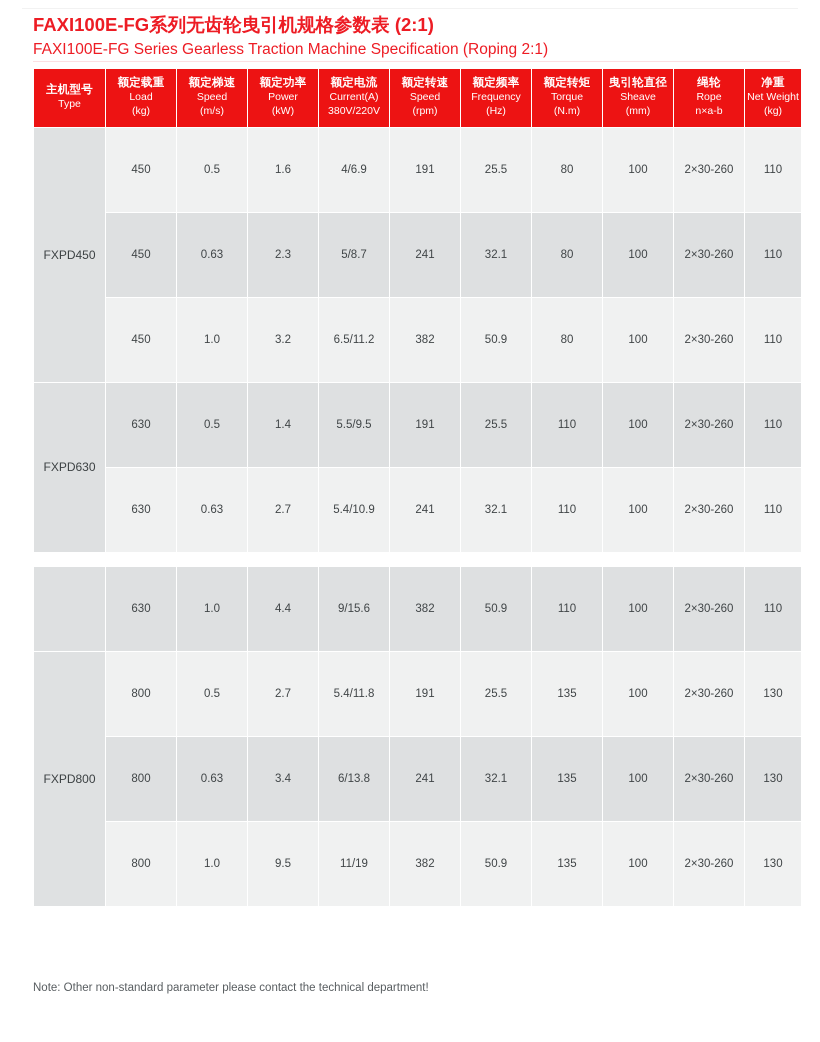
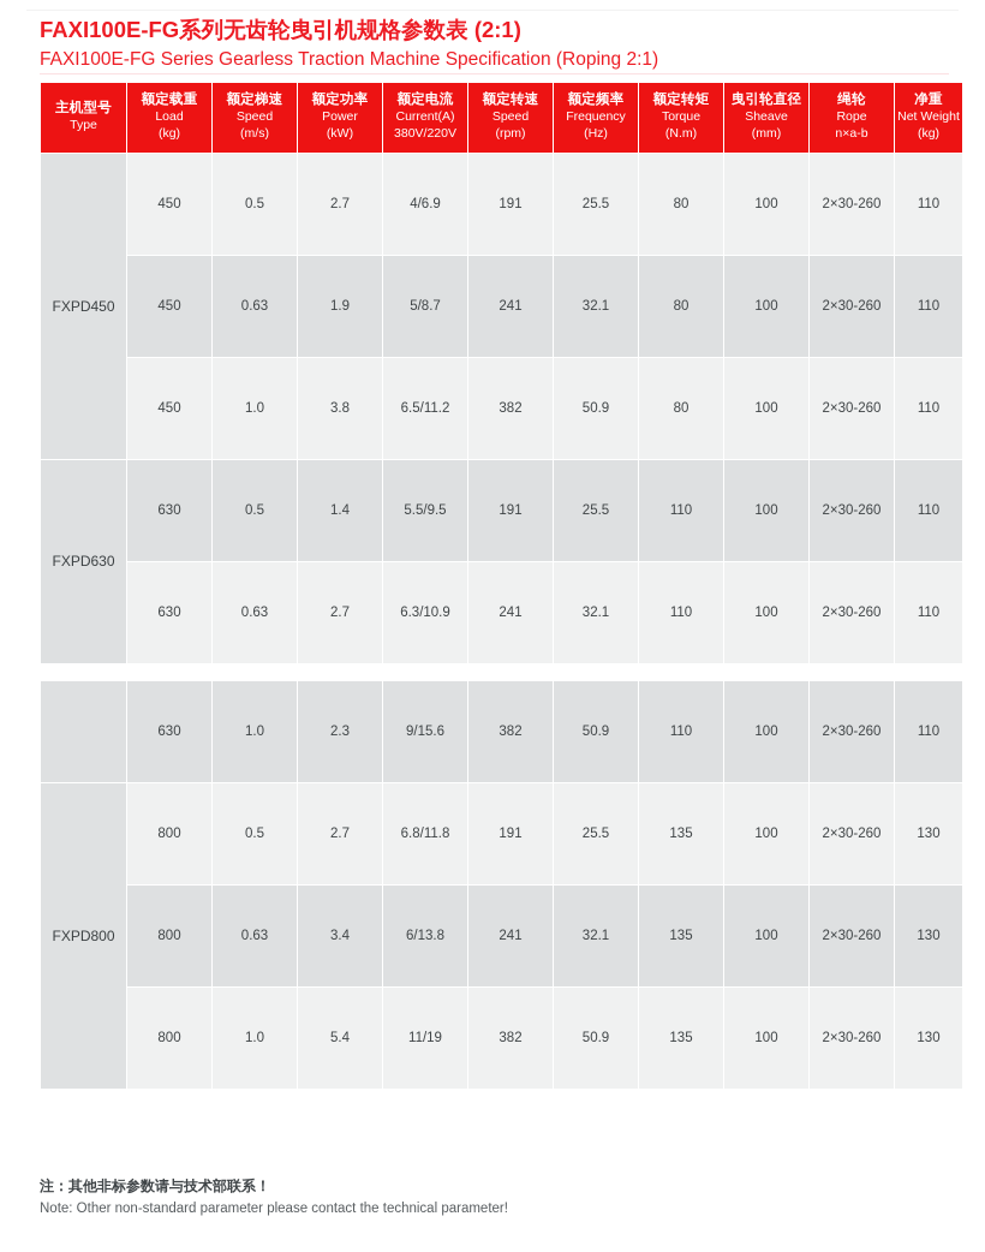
  FAXI100E-FG系列无齿轮曳引机规格参数表 (2:1)
  FAXI100E-FG Series Gearless Traction Machine Specification (Roping 2:1)
  主机型号Type	额定载重Load(kg)	额定梯速Speed(m/s)	额定功率Power(kW)	额定电流Current(A)380V/220V	额定转速Speed(rpm)	额定频率Frequency(Hz)	额定转矩Torque(N.m)	曳引轮直径Sheave(mm)	绳轮Ropen×a-b	净重Net Weight(kg)
- FXPD450	450	0.5	1.6	4/6.9	191	25.5	80	100	2×30-260	110
+ FXPD450	450	0.5	2.7	4/6.9	191	25.5	80	100	2×30-260	110
- 450	0.63	2.3	5/8.7	241	32.1	80	100	2×30-260	110
+ 450	0.63	1.9	5/8.7	241	32.1	80	100	2×30-260	110
- 450	1.0	3.2	6.5/11.2	382	50.9	80	100	2×30-260	110
+ 450	1.0	3.8	6.5/11.2	382	50.9	80	100	2×30-260	110
  FXPD630	630	0.5	1.4	5.5/9.5	191	25.5	110	100	2×30-260	110
- 630	0.63	2.7	5.4/10.9	241	32.1	110	100	2×30-260	110
+ 630	0.63	2.7	6.3/10.9	241	32.1	110	100	2×30-260	110
- 	630	1.0	4.4	9/15.6	382	50.9	110	100	2×30-260	110
+ 	630	1.0	2.3	9/15.6	382	50.9	110	100	2×30-260	110
- FXPD800	800	0.5	2.7	5.4/11.8	191	25.5	135	100	2×30-260	130
+ FXPD800	800	0.5	2.7	6.8/11.8	191	25.5	135	100	2×30-260	130
  800	0.63	3.4	6/13.8	241	32.1	135	100	2×30-260	130
- 800	1.0	9.5	11/19	382	50.9	135	100	2×30-260	130
+ 800	1.0	5.4	11/19	382	50.9	135	100	2×30-260	130
+ 注：其他非标参数请与技术部联系！
- Note: Other non-standard parameter please contact the technical department!
+ Note: Other non-standard parameter please contact the technical parameter!
